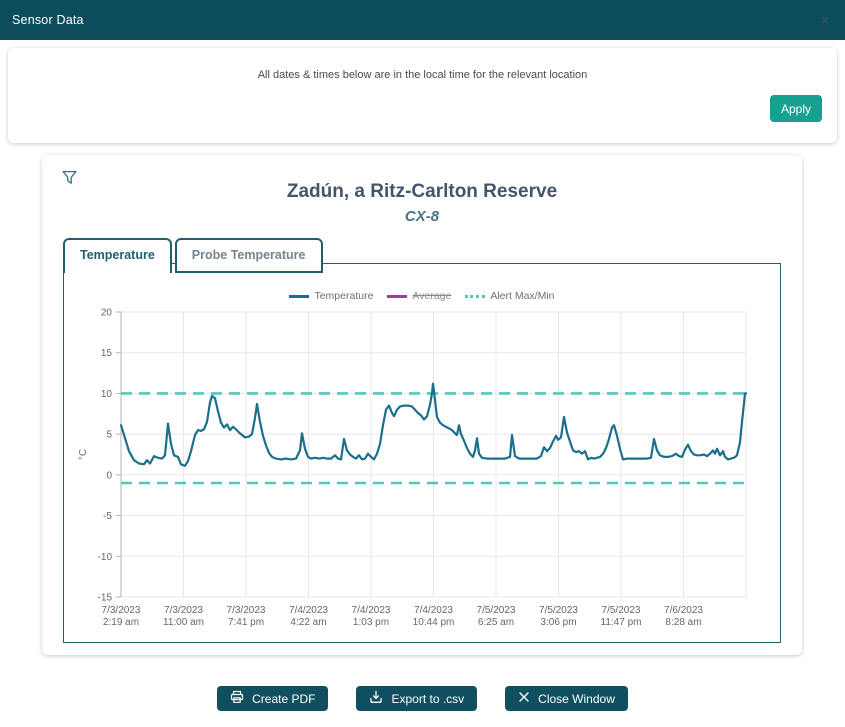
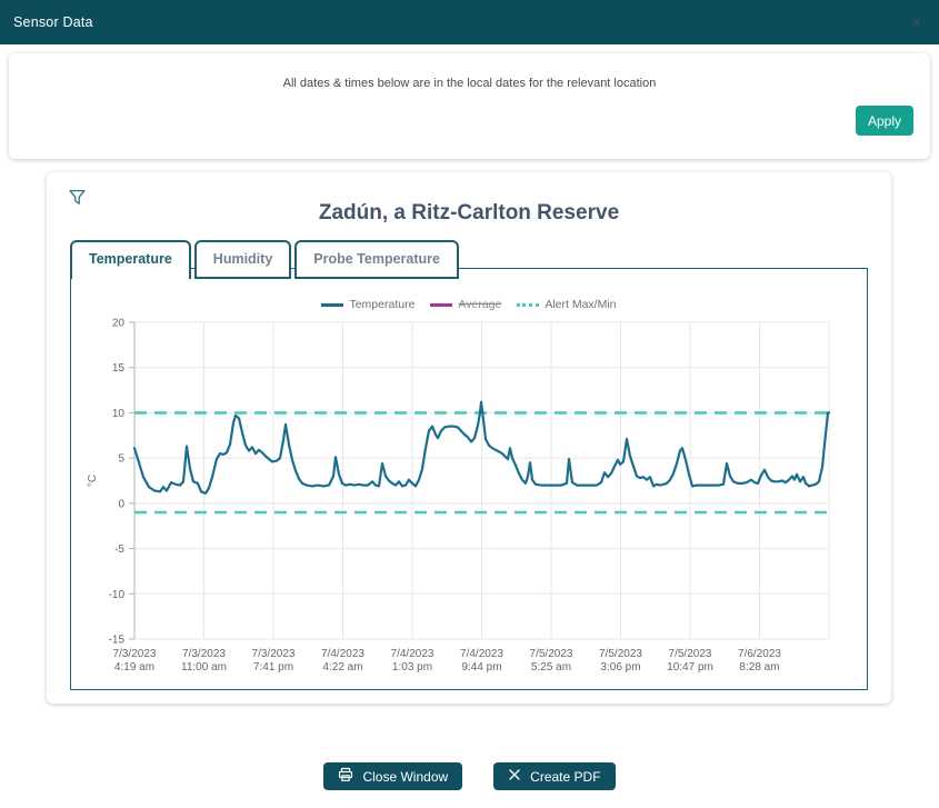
  Sensor Data
  ×
- All dates & times below are in the local time for the relevant location
+ All dates & times below are in the local dates for the relevant location
  Apply
  Zadún, a Ritz-Carlton Reserve
- CX-8
  Temperature
+ Humidity
  Probe Temperature
  Temperature
  Average
  Alert Max/Min
  20
  15
  10
  5
  0
  -5
  -10
  -15
  7/3/2023
- 2:19 am
+ 4:19 am
  7/3/2023
  11:00 am
  7/3/2023
  7:41 pm
  7/4/2023
  4:22 am
  7/4/2023
  1:03 pm
  7/4/2023
- 10:44 pm
+ 9:44 pm
  7/5/2023
- 6:25 am
+ 5:25 am
  7/5/2023
  3:06 pm
  7/5/2023
- 11:47 pm
+ 10:47 pm
  7/6/2023
  8:28 am
- Create PDF
+ Close Window
- Export to .csv
- Close Window
+ Create PDF
